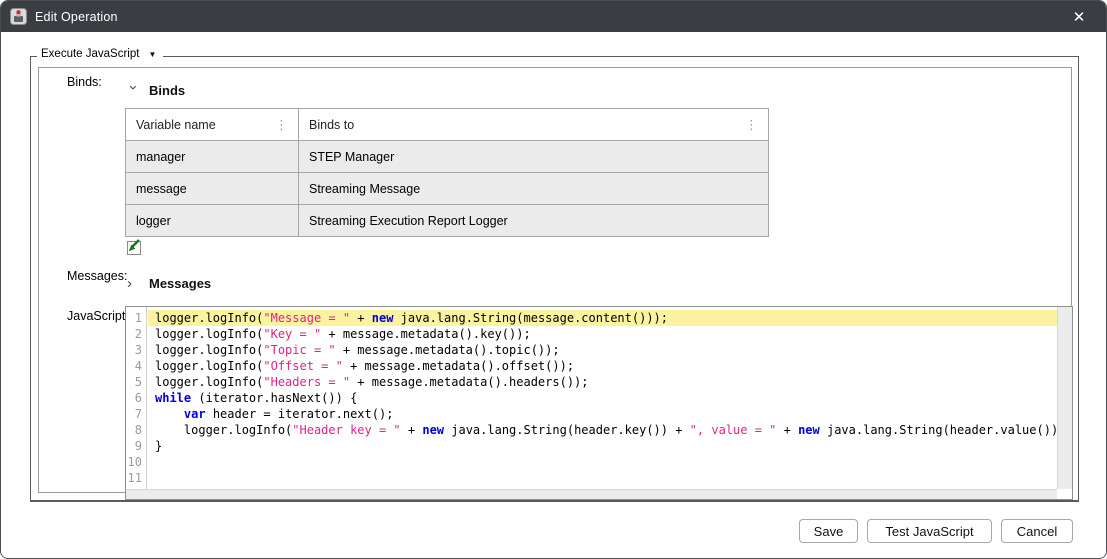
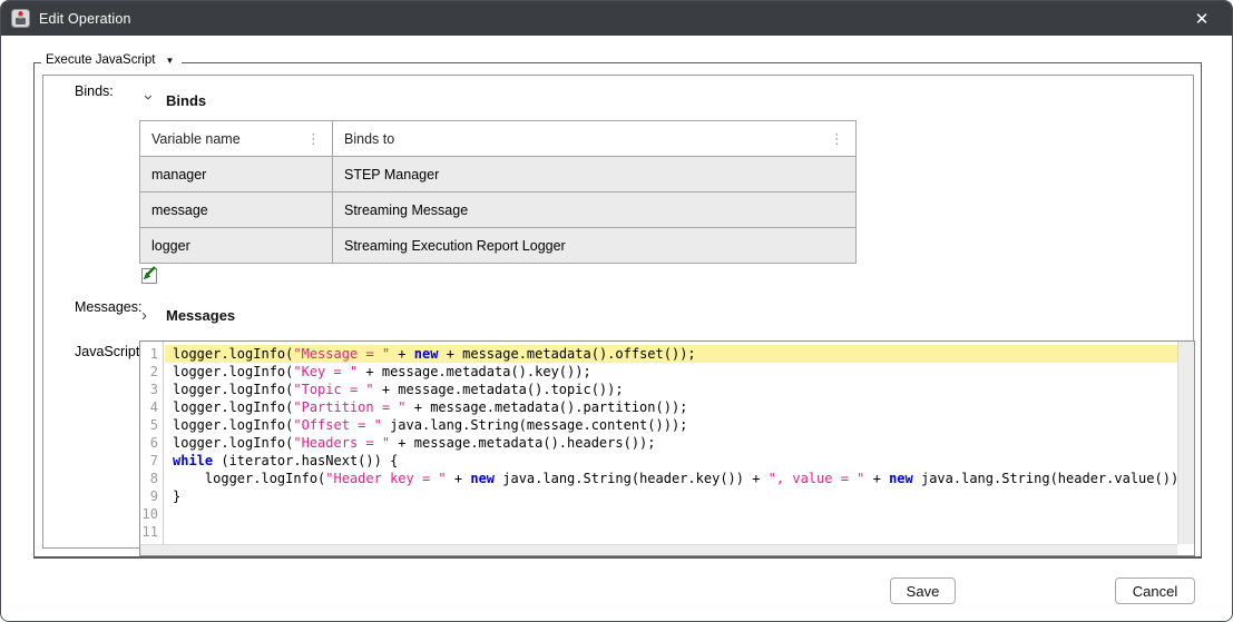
  Edit Operation
  ✕
  Execute JavaScript
  ▼
  Binds:
  Binds
  Variable name ⋮	Binds to ⋮
  manager	STEP Manager
  message	Streaming Message
  logger	Streaming Execution Report Logger
  Messages:
  ›
  Messages
  JavaScript
  1
  2
  3
  4
  5
  6
  7
  8
  9
  10
  11
- logger.logInfo("Message = " + new java.lang.String(message.content()));
+ logger.logInfo("Message = " + new + message.metadata().offset());
  logger.logInfo("Key = " + message.metadata().key());
  logger.logInfo("Topic = " + message.metadata().topic());
+ logger.logInfo("Partition = " + message.metadata().partition());
- logger.logInfo("Offset = " + message.metadata().offset());
+ logger.logInfo("Offset = " java.lang.String(message.content()));
  logger.logInfo("Headers = " + message.metadata().headers());
  while (iterator.hasNext()) {
- var header = iterator.next();
  logger.logInfo("Header key = " + new java.lang.String(header.key()) + ", value = " + new java.lang.String(header.value())
  }
  Save
- Test JavaScript
  Cancel
